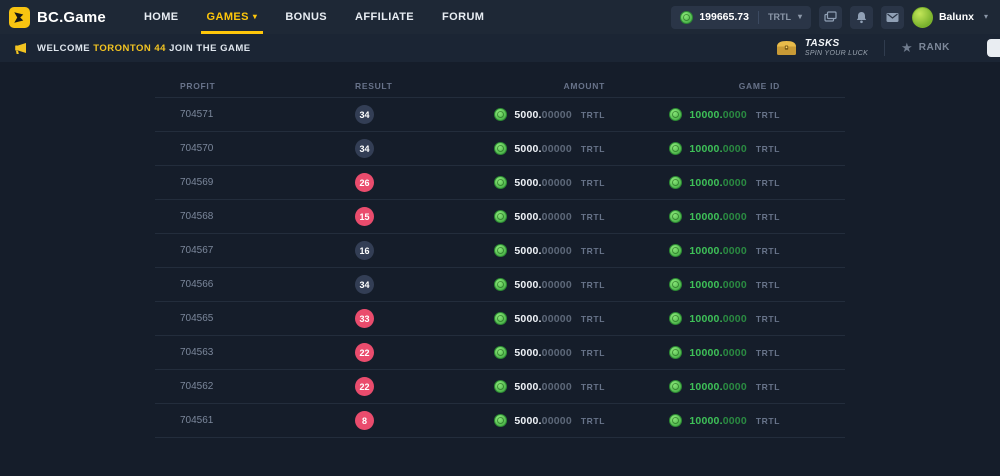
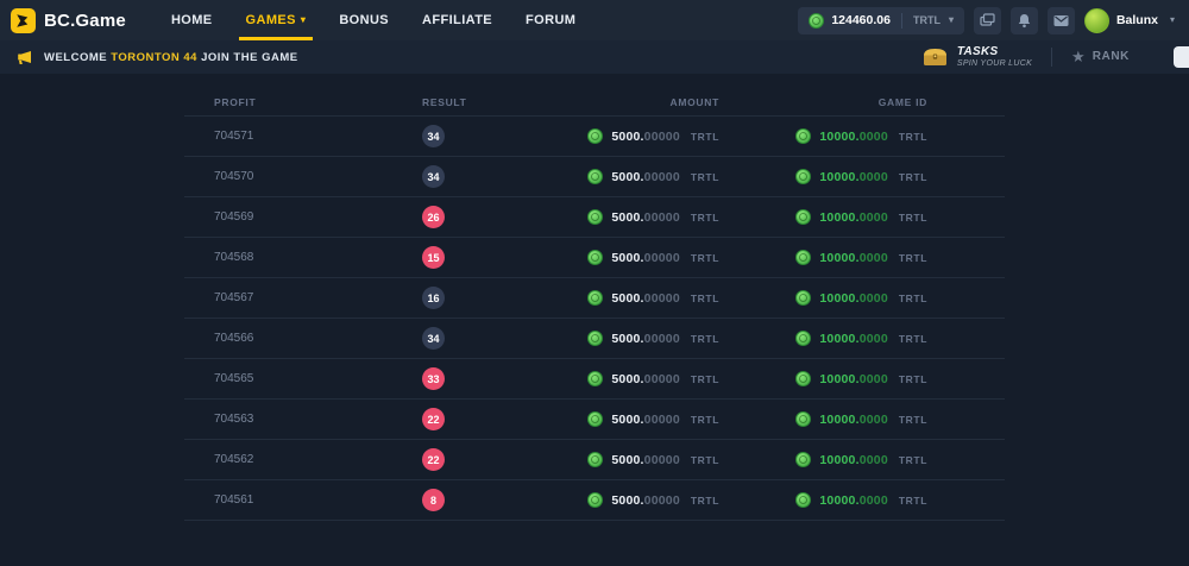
  BC.Game
  HOME
  GAMES
  ▾
  BONUS
  AFFILIATE
  FORUM
- 199665.73
+ 124460.06
  TRTL
  ▾
  Balunx
  ▾
  WELCOME TORONTON 44 JOIN THE GAME
  TASKS
  ★
  RANK
  PROFIT
  RESULT
  AMOUNT
  GAME ID
  704571
  34
  5000.00000
  TRTL
  10000.0000
  TRTL
  704570
  34
  5000.00000
  TRTL
  10000.0000
  TRTL
  704569
  26
  5000.00000
  TRTL
  10000.0000
  TRTL
  704568
  15
  5000.00000
  TRTL
  10000.0000
  TRTL
  704567
  16
  5000.00000
  TRTL
  10000.0000
  TRTL
  704566
  34
  5000.00000
  TRTL
  10000.0000
  TRTL
  704565
  33
  5000.00000
  TRTL
  10000.0000
  TRTL
  704563
  22
  5000.00000
  TRTL
  10000.0000
  TRTL
  704562
  22
  5000.00000
  TRTL
  10000.0000
  TRTL
  704561
  8
  5000.00000
  TRTL
  10000.0000
  TRTL
